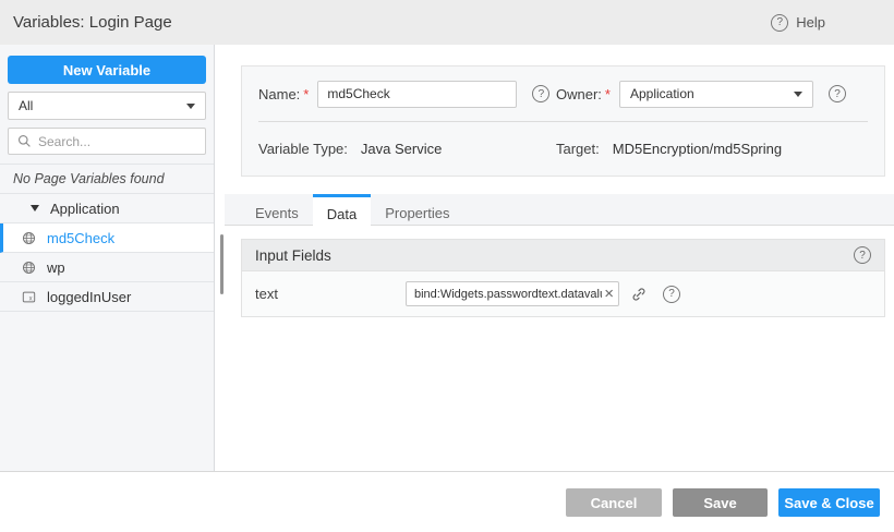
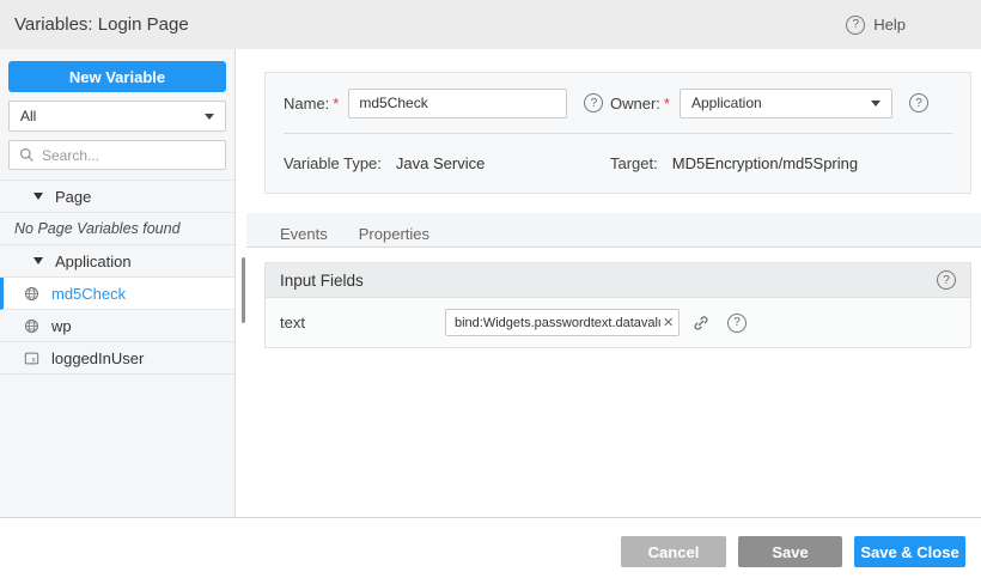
  Variables: Login Page
  Help
  New Variable
  All
  Search...
+ Page
  No Page Variables found
  Application
  md5Check
  wp
  loggedInUser
  Name:
  *
  md5Check
  Owner:
  *
  Application
  Variable Type:
  Java Service
  Target:
  MD5Encryption/md5Spring
  Events
- Data
  Properties
  Input Fields
  text
  bind:Widgets.passwordtext.dataval
  Cancel
  Save
  Save & Close
